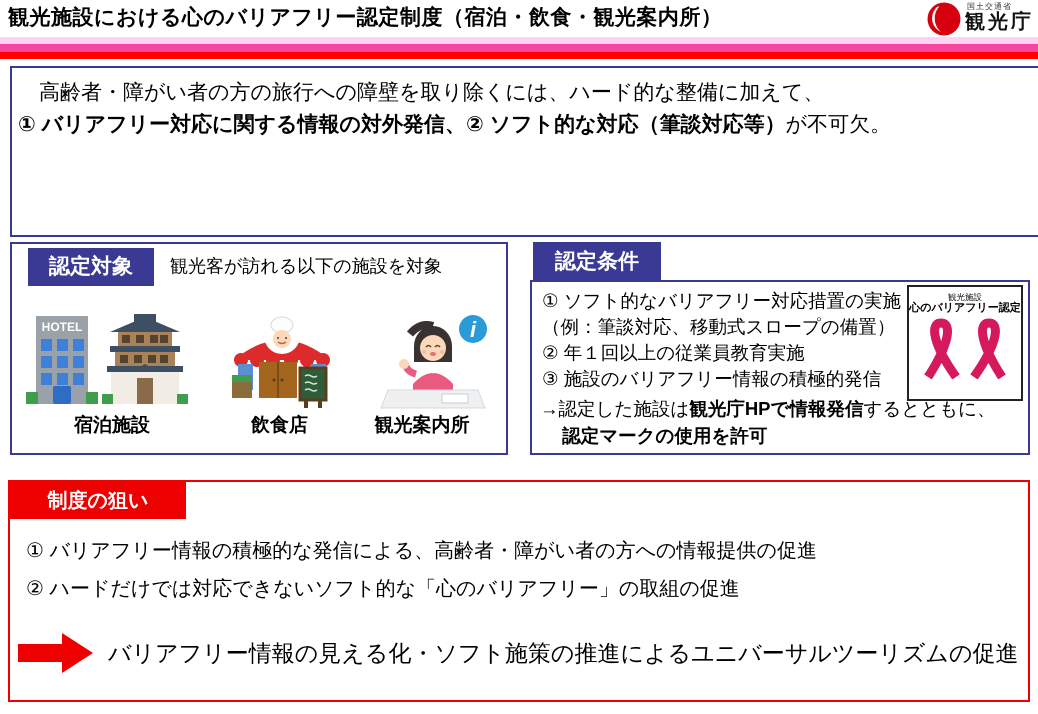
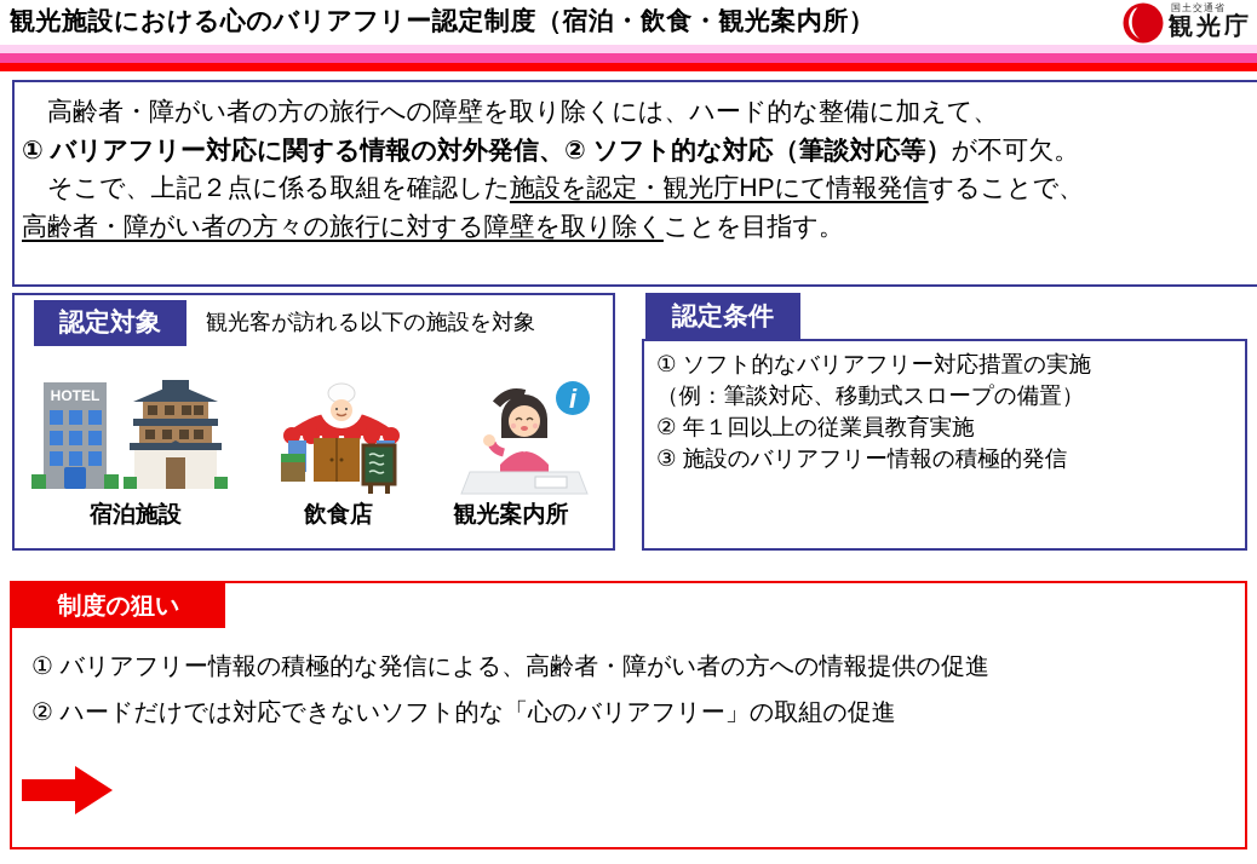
  観光施設における心のバリアフリー認定制度（宿泊・飲食・観光案内所）
  国土交通省
  観光庁
  高齢者・障がい者の方の旅行への障壁を取り除くには、ハード的な整備に加えて、
  ① バリアフリー対応に関する情報の対外発信、② ソフト的な対応（筆談対応等）が不可欠。
+ そこで、上記２点に係る取組を確認した施設を認定・観光庁HPにて情報発信することで、
+ 高齢者・障がい者の方々の旅行に対する障壁を取り除くことを目指す。
  認定対象
  観光客が訪れる以下の施設を対象
  HOTEL
  i
  宿泊施設
  飲食店
  観光案内所
  認定条件
  ① ソフト的なバリアフリー対応措置の実施
  （例：筆談対応、移動式スロープの備置）
  ② 年１回以上の従業員教育実施
  ③ 施設のバリアフリー情報の積極的発信
- 観光施設
- 心のバリアフリー認定
- →認定した施設は観光庁HPで情報発信するとともに、
- 認定マークの使用を許可
  制度の狙い
  ① バリアフリー情報の積極的な発信による、高齢者・障がい者の方への情報提供の促進
  ② ハードだけでは対応できないソフト的な「心のバリアフリー」の取組の促進
- バリアフリー情報の見える化・ソフト施策の推進によるユニバーサルツーリズムの促進
